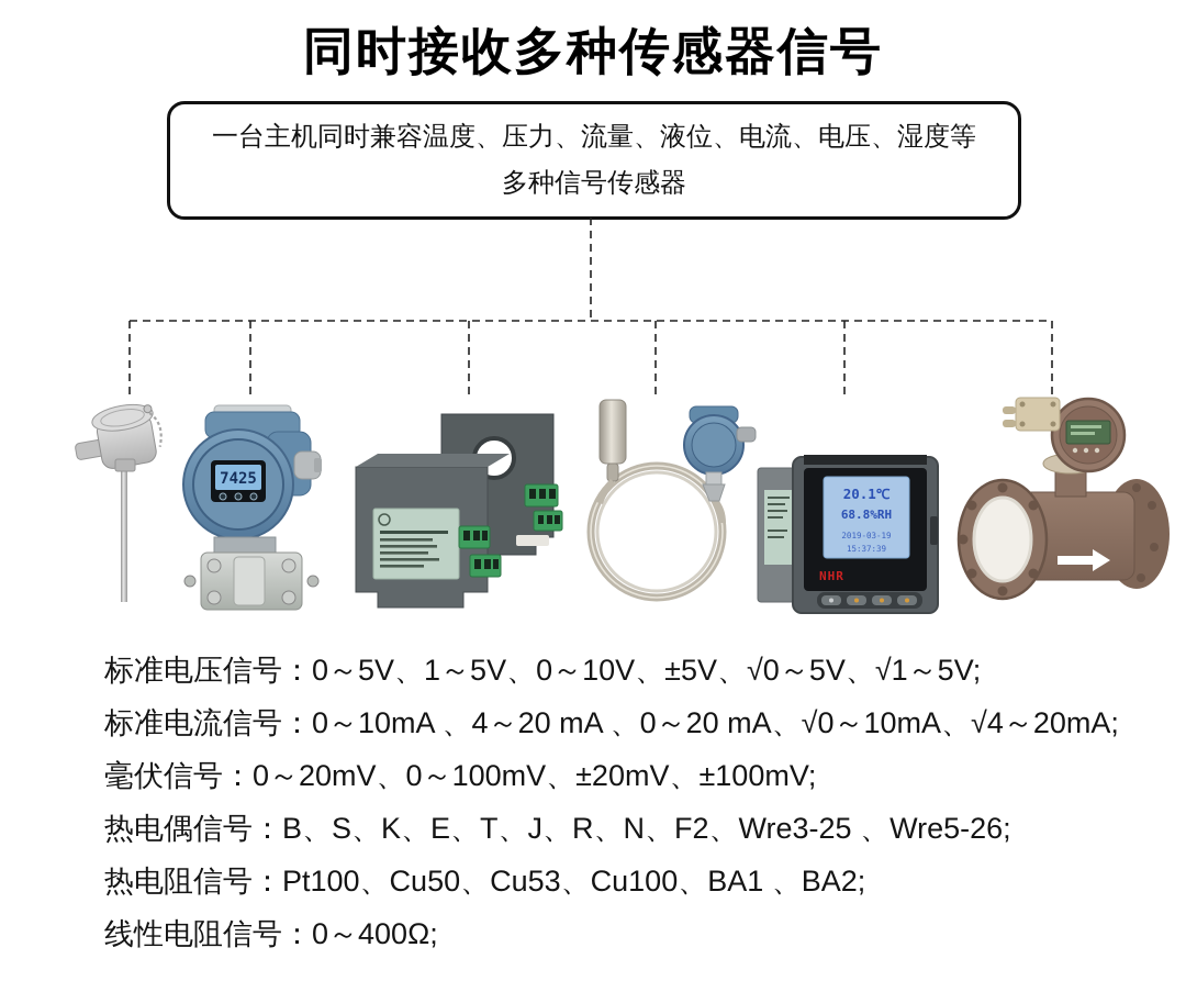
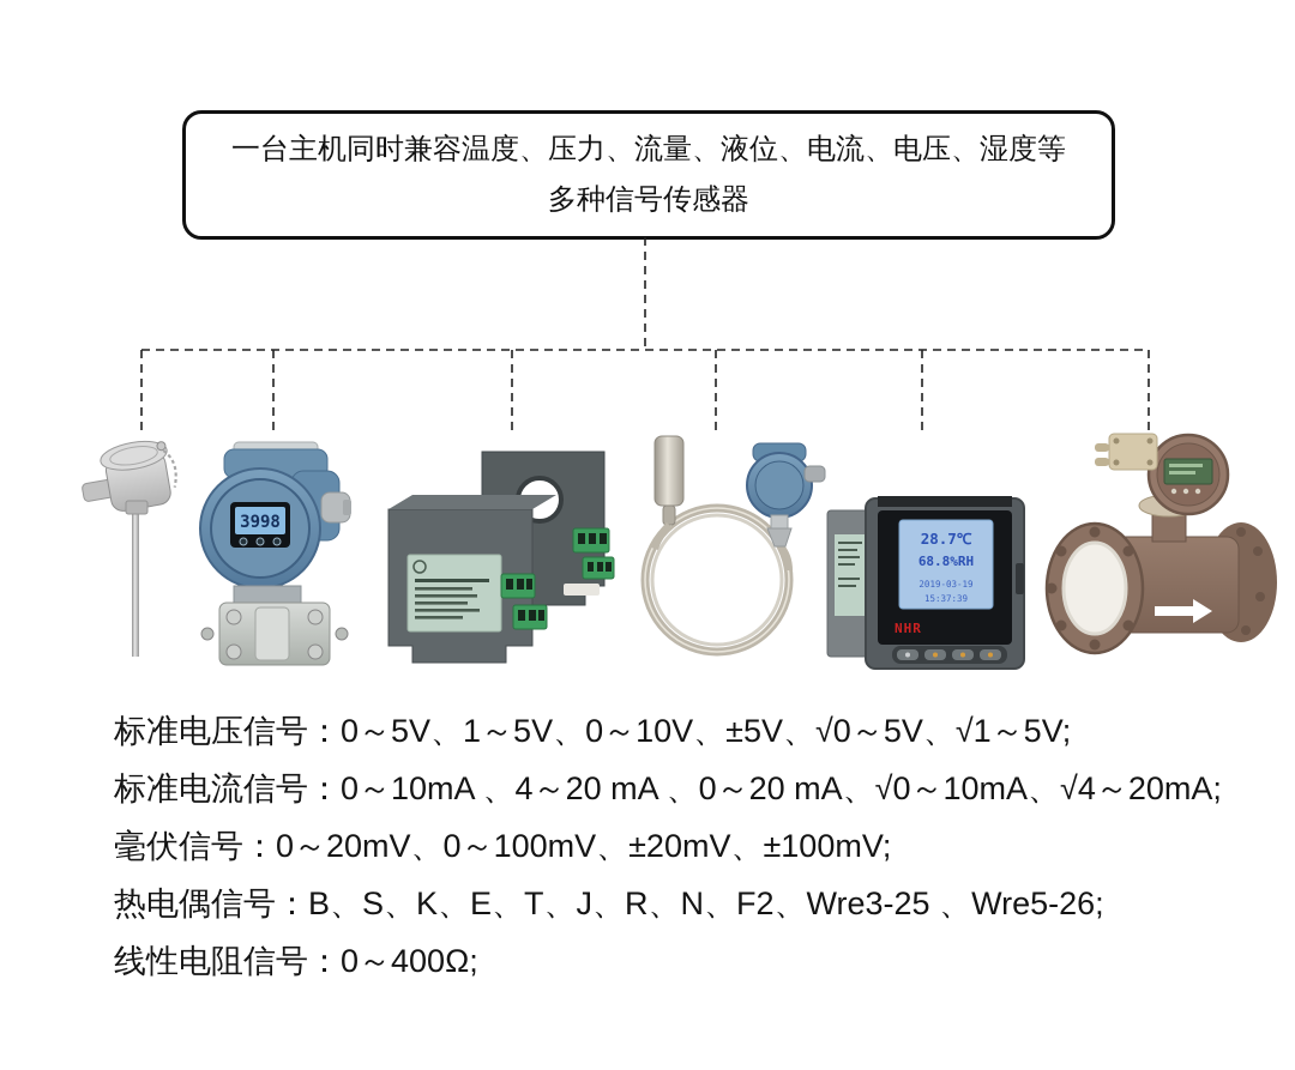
- 同时接收多种传感器信号
  一台主机同时兼容温度、压力、流量、液位、电流、电压、湿度等
  多种信号传感器
- 7425
+ 3998
- 20.1℃
+ 28.7℃
  68.8%RH
  2019-03-19
  15:37:39
  NHR
  标准电压信号：0～5V、1～5V、0～10V、±5V、√0～5V、√1～5V;
  标准电流信号：0～10mA 、4～20 mA 、0～20 mA、√0～10mA、√4～20mA;
  毫伏信号：0～20mV、0～100mV、±20mV、±100mV;
  热电偶信号：B、S、K、E、T、J、R、N、F2、Wre3-25 、Wre5-26;
- 热电阻信号：Pt100、Cu50、Cu53、Cu100、BA1 、BA2;
  线性电阻信号：0～400Ω;
